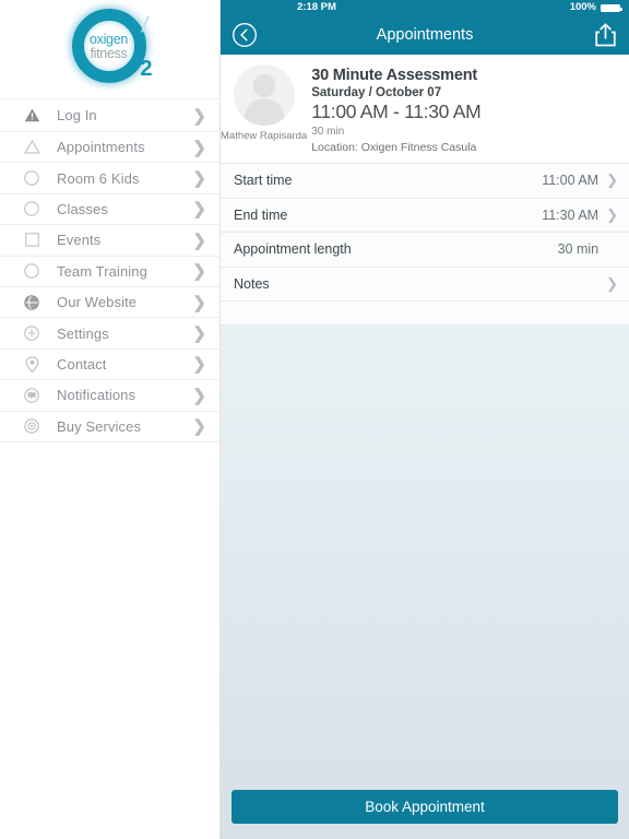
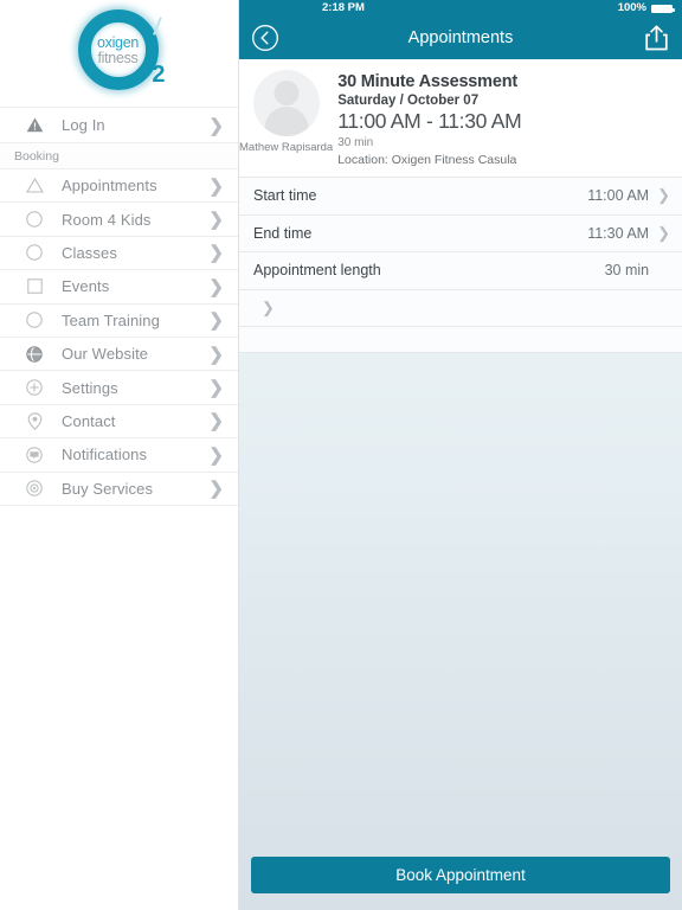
  oxigen
  fitness
  2
  Log In
  ❯
+ Booking
  Appointments
  ❯
- Room 6 Kids
+ Room 4 Kids
  ❯
  Classes
  ❯
  Events
  ❯
  Team Training
  ❯
  Our Website
  ❯
  Settings
  ❯
  Contact
  ❯
  Notifications
  ❯
  Buy Services
  ❯
  2:18 PM
  100%
  Appointments
  Mathew Rapisarda
  30 Minute Assessment
  Saturday / October 07
  11:00 AM - 11:30 AM
  30 min
  Location: Oxigen Fitness Casula
  Start time
  11:00 AM
  ❯
  End time
  11:30 AM
  ❯
  Appointment length
  30 min
- Notes
  ❯
  Book Appointment
